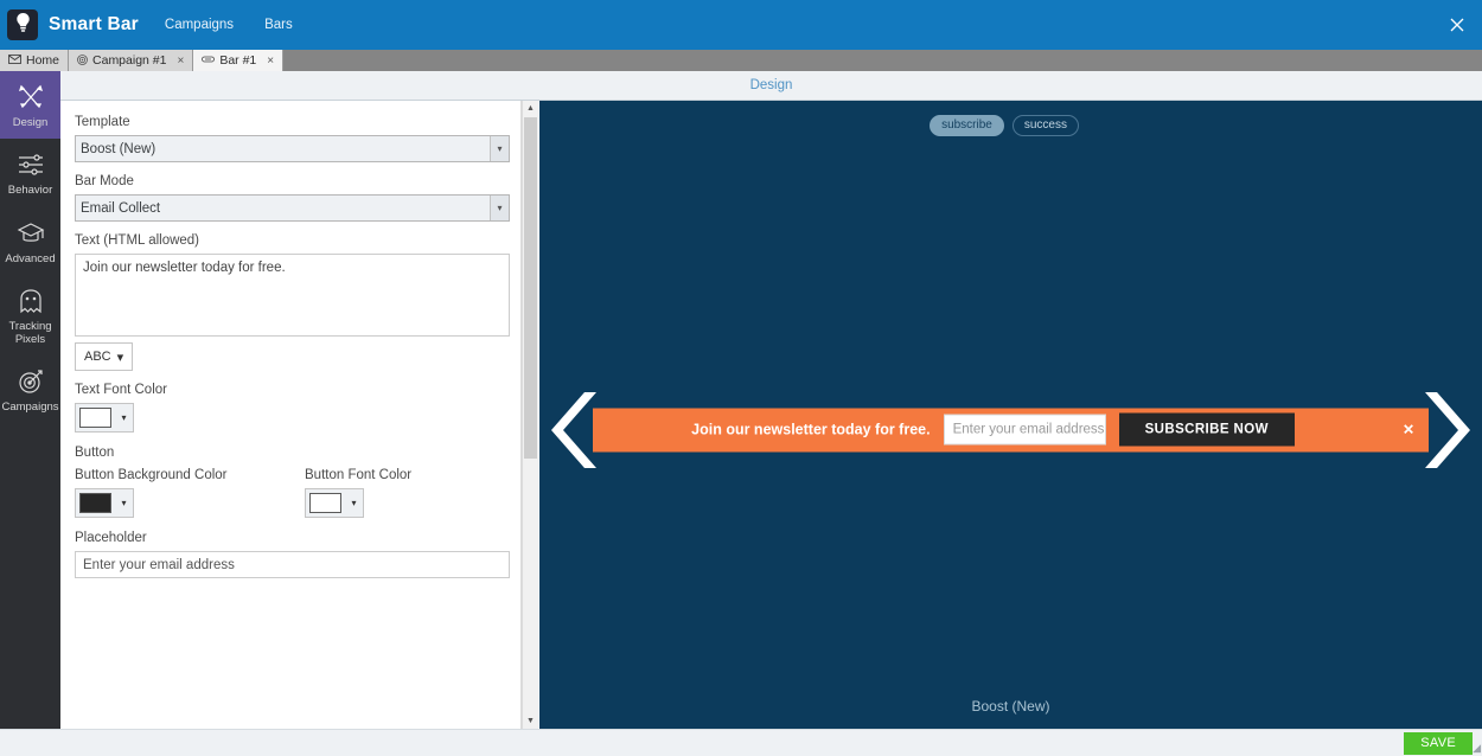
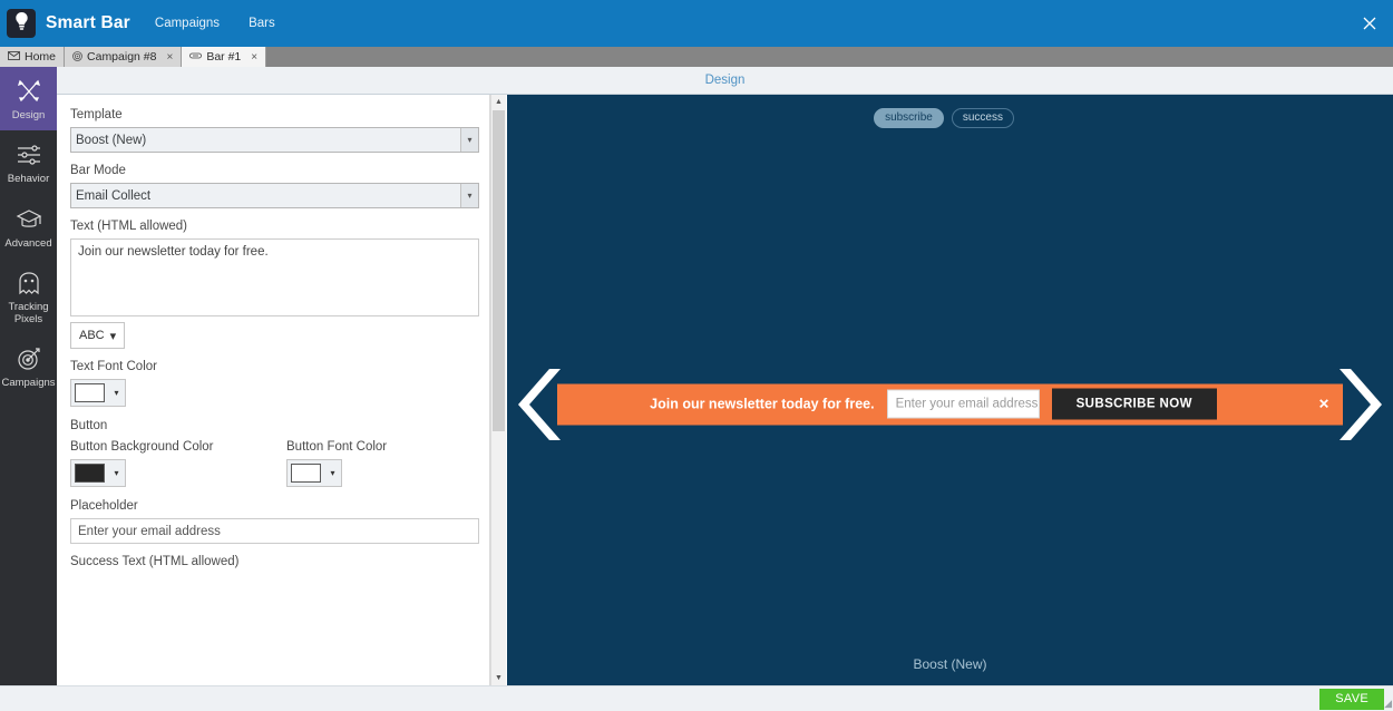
  Smart Bar
  Campaigns
  Bars
  Home
- Campaign #1
+ Campaign #8
  ×
  Bar #1
  ×
  Design
  Behavior
  Advanced
  Tracking Pixels
  Campaigns
  Design
  Template
  Boost (New)
  ▾
  Bar Mode
  Email Collect
  ▾
  Text (HTML allowed)
  Join our newsletter today for free.
  ABC
  ▾
  Text Font Color
  ▾
  Button
  Button Background Color
  ▾
  Button Font Color
  ▾
  Placeholder
  Enter your email address
+ Success Text (HTML allowed)
  subscribe
  success
  Join our newsletter today for free.
  Enter your email address
  SUBSCRIBE NOW
  ✕
  Boost (New)
  SAVE
  ◢
